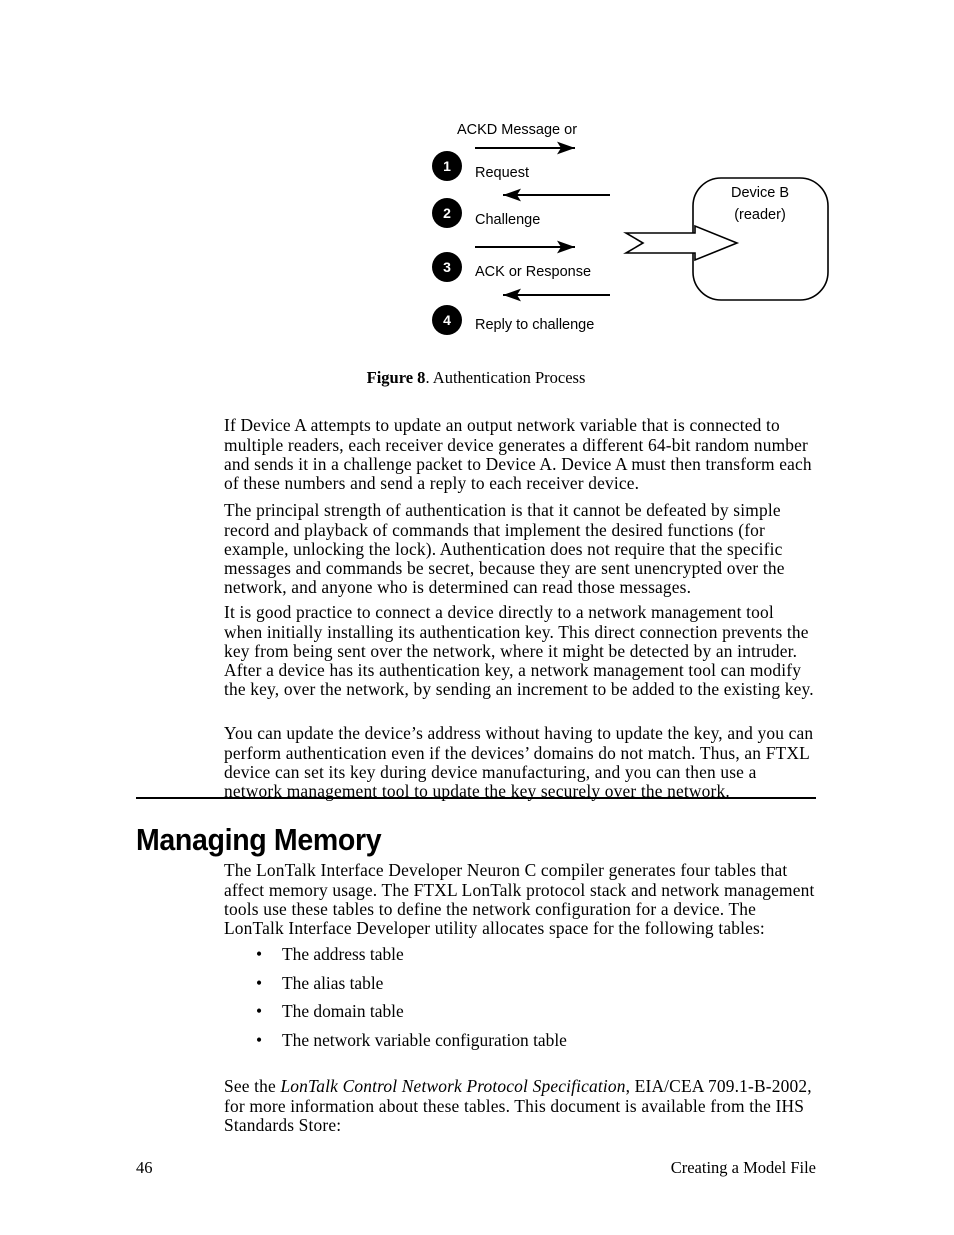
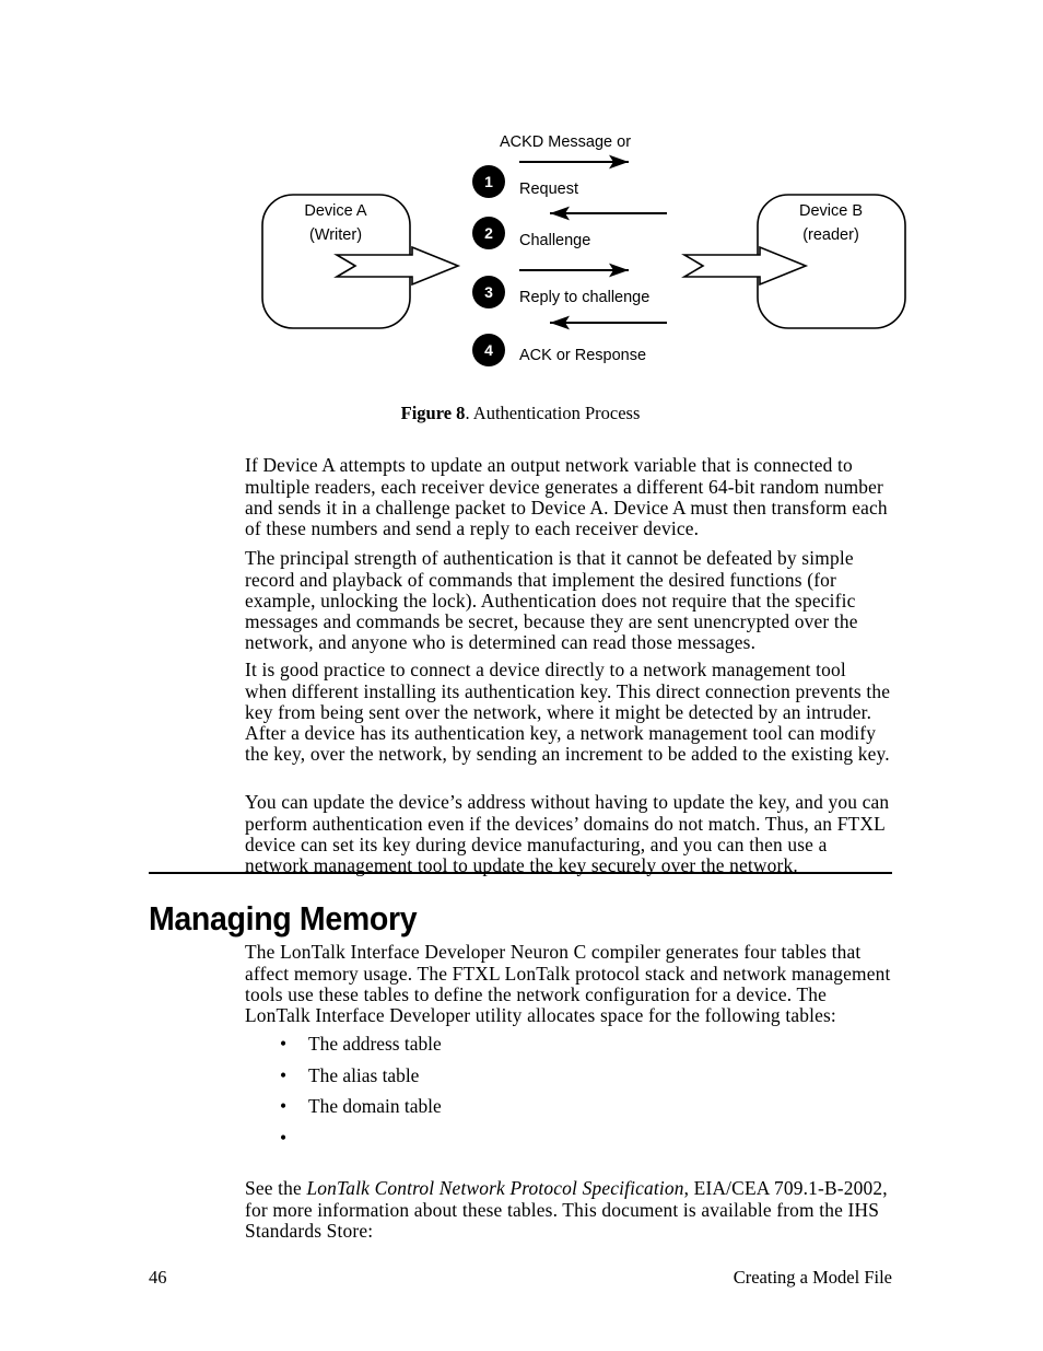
+ Device A
+ (Writer)
  Device B
  (reader)
  ACKD Message or
  1
  Request
  2
  Challenge
  3
- ACK or Response
+ Reply to challenge
  4
- Reply to challenge
+ ACK or Response
  Figure 8. Authentication Process
  If Device A attempts to update an output network variable that is connected to multiple readers, each receiver device generates a different 64-bit random number and sends it in a challenge packet to Device A. Device A must then transform each of these numbers and send a reply to each receiver device.
  The principal strength of authentication is that it cannot be defeated by simple record and playback of commands that implement the desired functions (for example, unlocking the lock). Authentication does not require that the specific messages and commands be secret, because they are sent unencrypted over the network, and anyone who is determined can read those messages.
- It is good practice to connect a device directly to a network management tool when initially installing its authentication key. This direct connection prevents the key from being sent over the network, where it might be detected by an intruder. After a device has its authentication key, a network management tool can modify the key, over the network, by sending an increment to be added to the existing key.
+ It is good practice to connect a device directly to a network management tool when different installing its authentication key. This direct connection prevents the key from being sent over the network, where it might be detected by an intruder. After a device has its authentication key, a network management tool can modify the key, over the network, by sending an increment to be added to the existing key.
  You can update the device’s address without having to update the key, and you can perform authentication even if the devices’ domains do not match. Thus, an FTXL device can set its key during device manufacturing, and you can then use a network management tool to update the key securely over the network.
  Managing Memory
  The LonTalk Interface Developer Neuron C compiler generates four tables that affect memory usage. The FTXL LonTalk protocol stack and network management tools use these tables to define the network configuration for a device. The LonTalk Interface Developer utility allocates space for the following tables:
  •
  The address table
  •
  The alias table
  •
  The domain table
  •
- The network variable configuration table
  See the LonTalk Control Network Protocol Specification, EIA/CEA 709.1-B-2002, for more information about these tables. This document is available from the IHS Standards Store:
  46
  Creating a Model File
